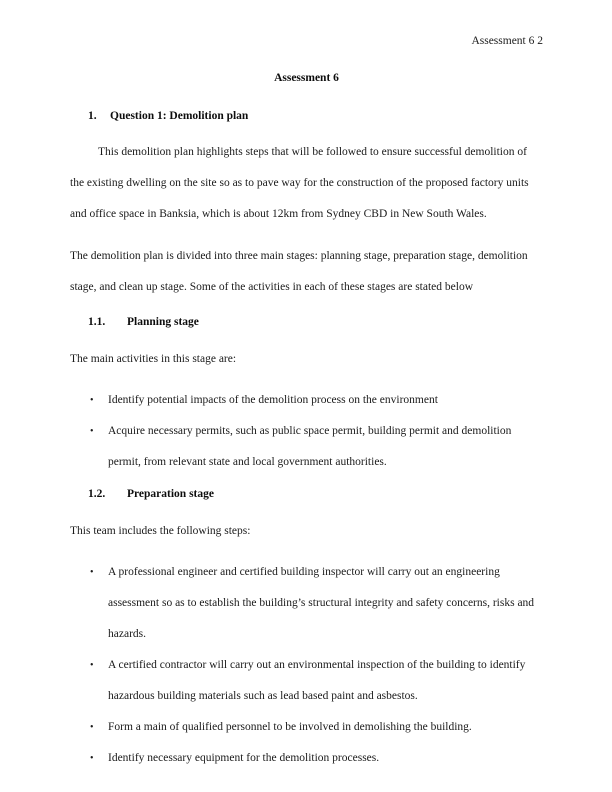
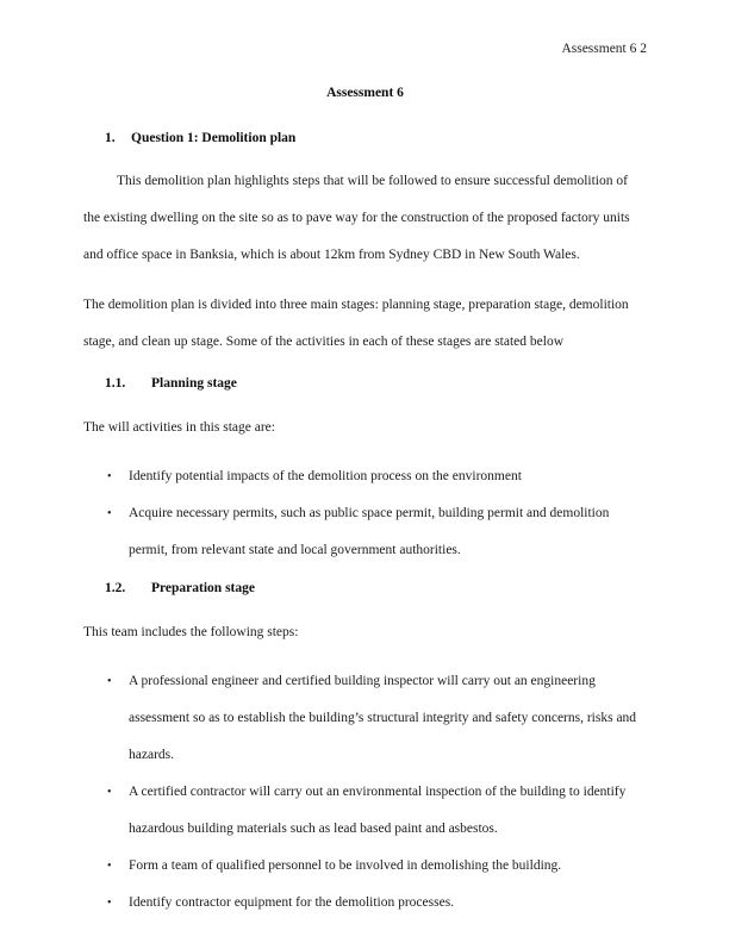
  Assessment 6 2
  Assessment 6
  1.
  Question 1: Demolition plan
  This demolition plan highlights steps that will be followed to ensure successful demolition of the existing dwelling on the site so as to pave way for the construction of the proposed factory units and office space in Banksia, which is about 12km from Sydney CBD in New South Wales.
  The demolition plan is divided into three main stages: planning stage, preparation stage, demolition stage, and clean up stage. Some of the activities in each of these stages are stated below
  1.1.
  Planning stage
- The main activities in this stage are:
+ The will activities in this stage are:
  •
  Identify potential impacts of the demolition process on the environment
  •
  Acquire necessary permits, such as public space permit, building permit and demolition permit, from relevant state and local government authorities.
  1.2.
  Preparation stage
  This team includes the following steps:
  •
  A professional engineer and certified building inspector will carry out an engineering assessment so as to establish the building’s structural integrity and safety concerns, risks and hazards.
  •
  A certified contractor will carry out an environmental inspection of the building to identify hazardous building materials such as lead based paint and asbestos.
  •
- Form a main of qualified personnel to be involved in demolishing the building.
+ Form a team of qualified personnel to be involved in demolishing the building.
  •
- Identify necessary equipment for the demolition processes.
+ Identify contractor equipment for the demolition processes.
